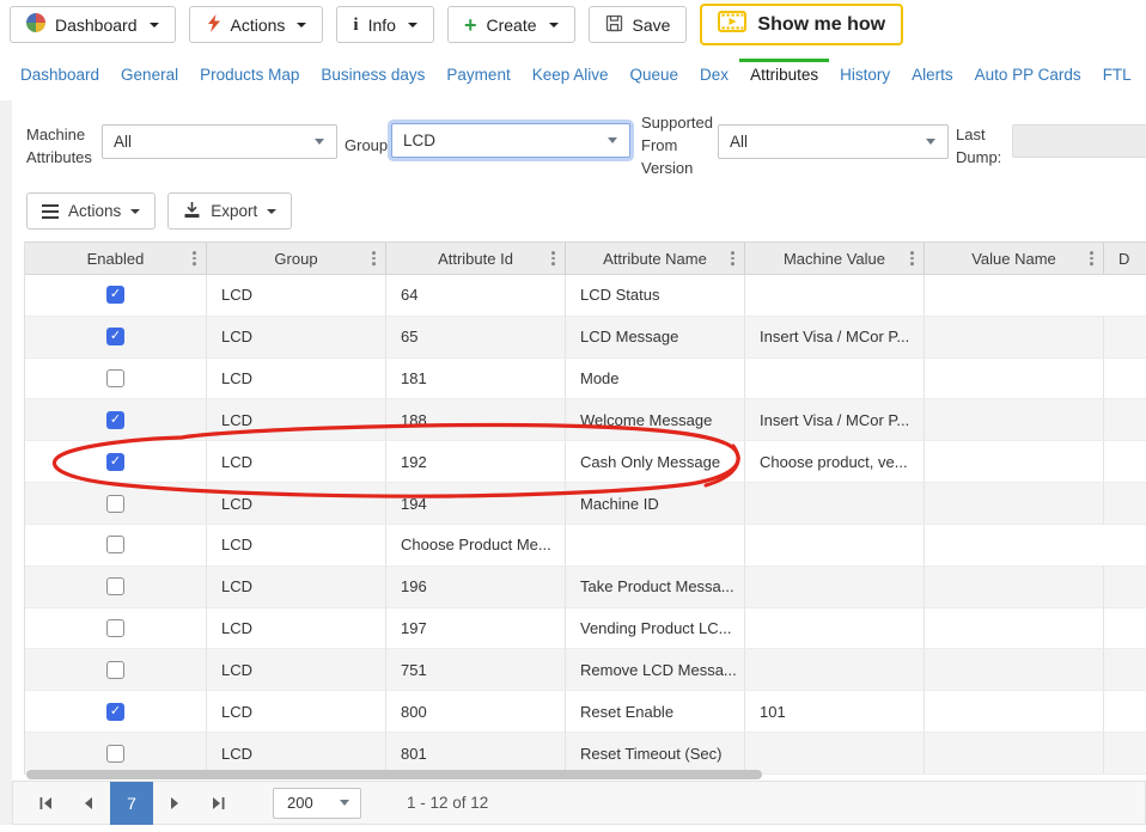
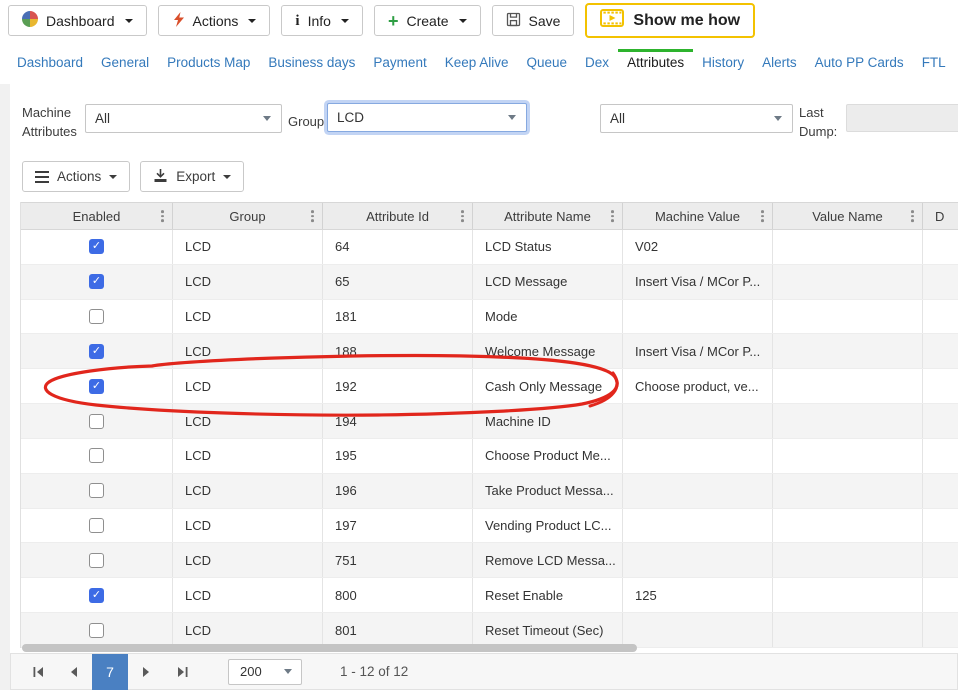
  Dashboard
  Actions
  i
  Info
  +
  Create
  Save
  Show me how
  Dashboard
  General
  Products Map
  Business days
  Payment
  Keep Alive
  Queue
  Dex
  Attributes
  History
  Alerts
  Auto PP Cards
  FTL
  Machine Attributes
  All
  Group
  LCD
- Supported From Version
  All
  Last Dump:
  Actions
  Export
  Enabled
  Group
  Attribute Id
  Attribute Name
  Machine Value
  Value Name
  D
  ✓
  LCD
  64
  LCD Status
+ V02
  ✓
  LCD
  65
  LCD Message
  Insert Visa / MCor P...
  LCD
  181
  Mode
  ✓
  LCD
  188
  Welcome Message
  Insert Visa / MCor P...
  ✓
  LCD
  192
  Cash Only Message
  Choose product, ve...
  LCD
  194
  Machine ID
  LCD
+ 195
  Choose Product Me...
  LCD
  196
  Take Product Messa...
  LCD
  197
  Vending Product LC...
  LCD
  751
  Remove LCD Messa...
  ✓
  LCD
  800
  Reset Enable
- 101
+ 125
  LCD
  801
  Reset Timeout (Sec)
  7
  200
  1 - 12 of 12
